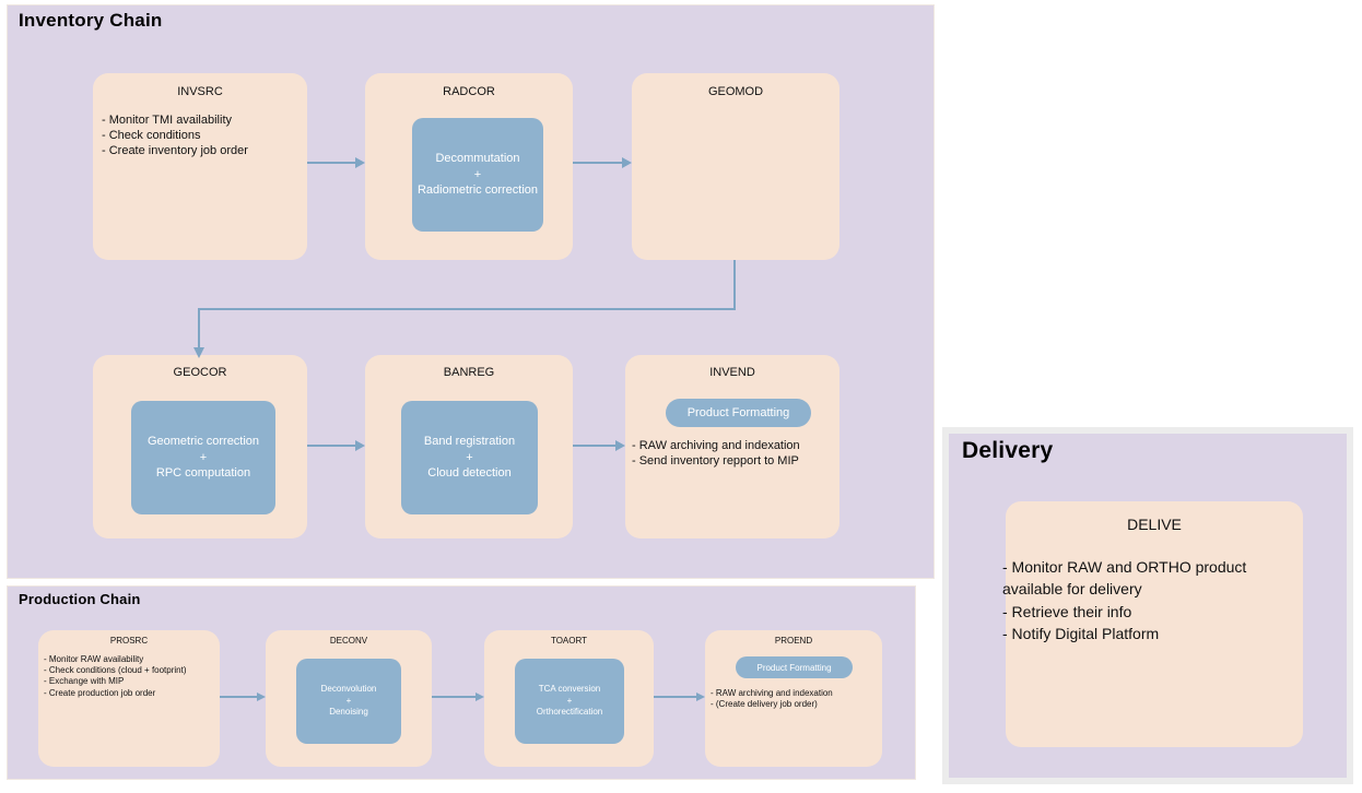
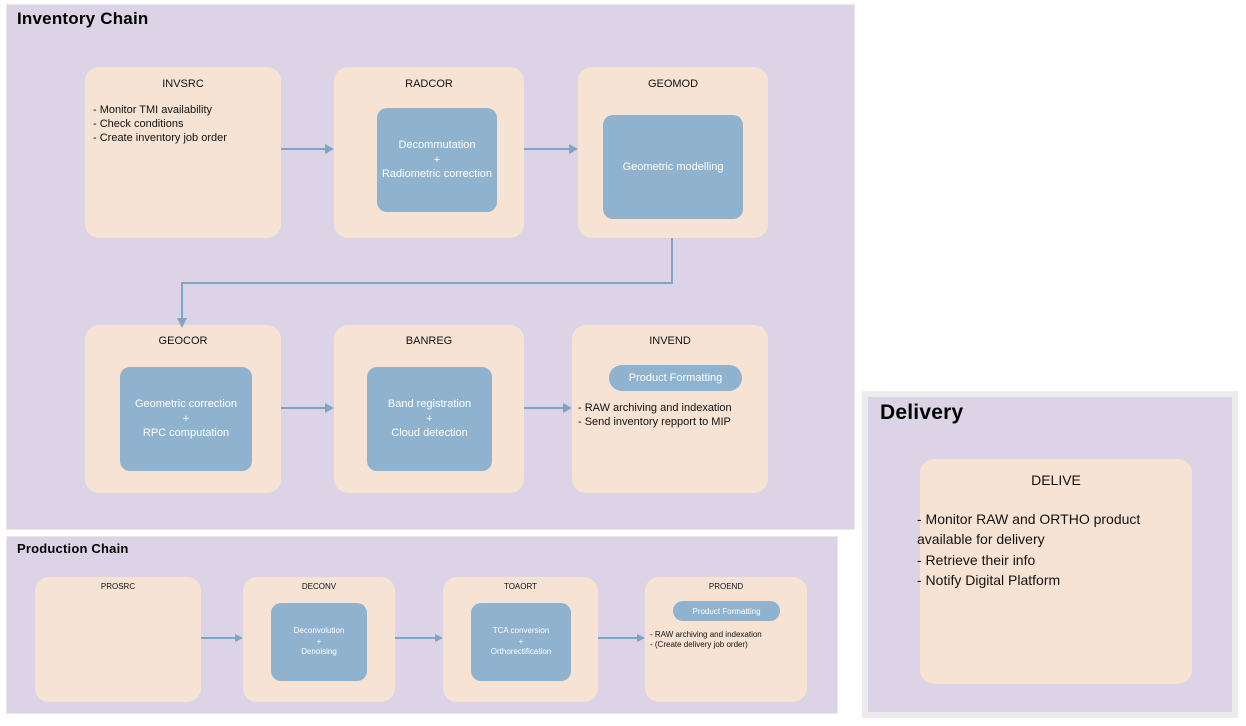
  Inventory Chain
  INVSRC
  - Monitor TMI availability
  - Check conditions
  - Create inventory job order
  RADCOR
  Decommutation
  +
  Radiometric correction
  GEOMOD
+ Geometric modelling
  GEOCOR
  Geometric correction
  +
  RPC computation
  BANREG
  Band registration
  +
  Cloud detection
  INVEND
  Product Formatting
  - RAW archiving and indexation
  - Send inventory repport to MIP
  Production Chain
  PROSRC
- - Monitor RAW availability
- - Check conditions (cloud + footprint)
- - Exchange with MIP
- - Create production job order
  DECONV
  Deconvolution
  +
  Denoising
  TOAORT
  TCA conversion
  +
  Orthorectification
  PROEND
  Product Formatting
  - RAW archiving and indexation
  - (Create delivery job order)
  Delivery
  DELIVE
  - Monitor RAW and ORTHO product available for delivery
  - Retrieve their info
  - Notify Digital Platform
